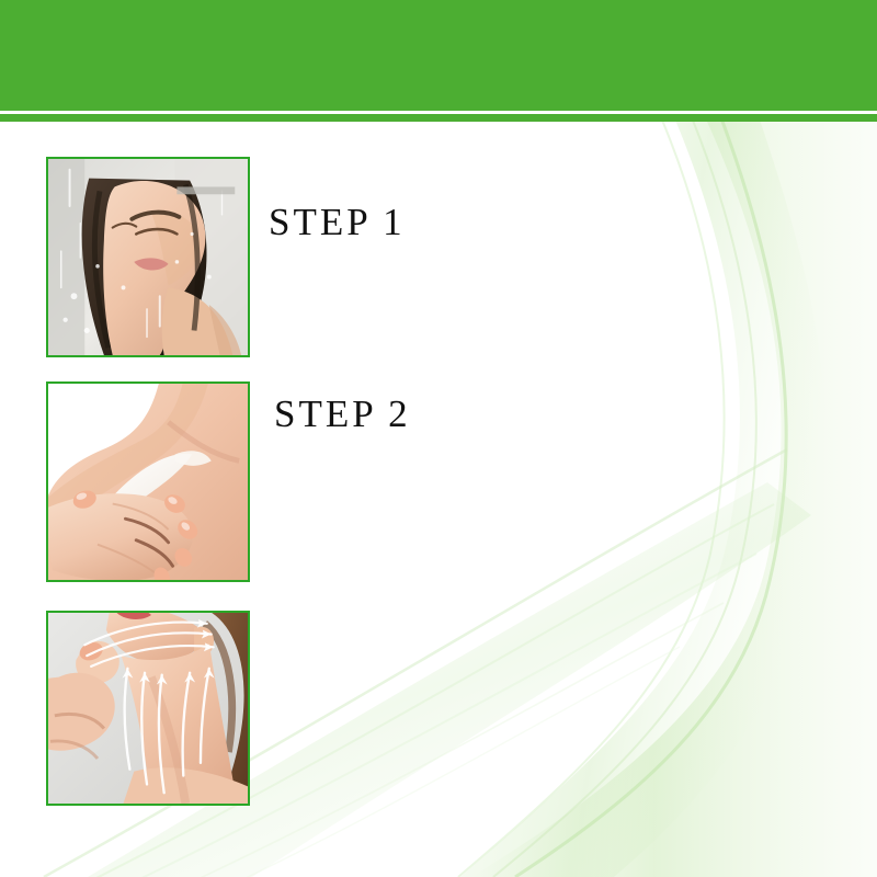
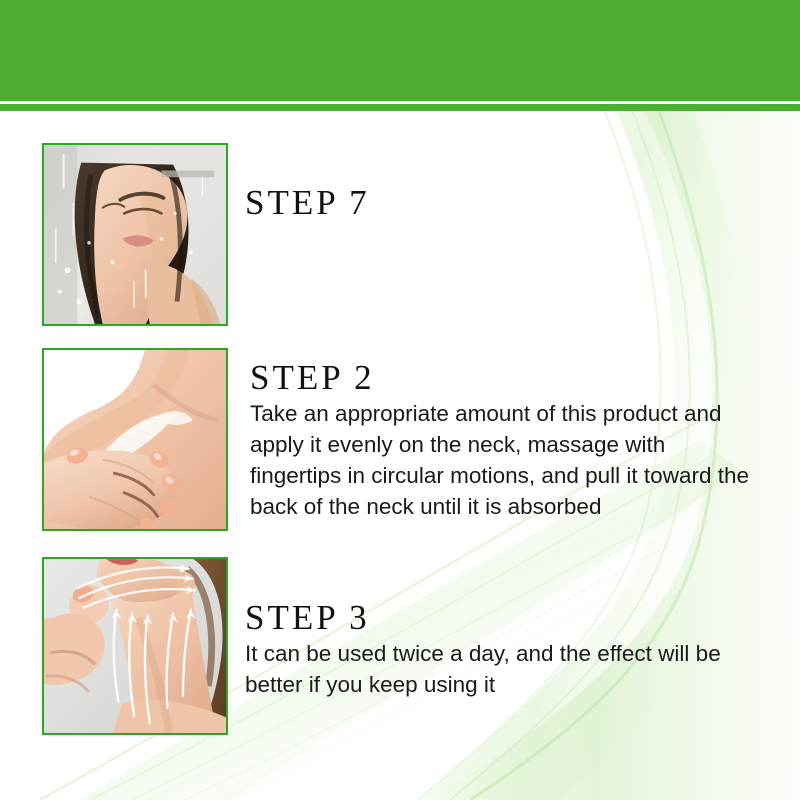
- STEP 1
+ STEP 7
  STEP 2
+ Take an appropriate amount of this product and apply it evenly on the neck, massage with fingertips in circular motions, and pull it toward the back of the neck until it is absorbed
+ STEP 3
+ It can be used twice a day, and the effect will be better if you keep using it
